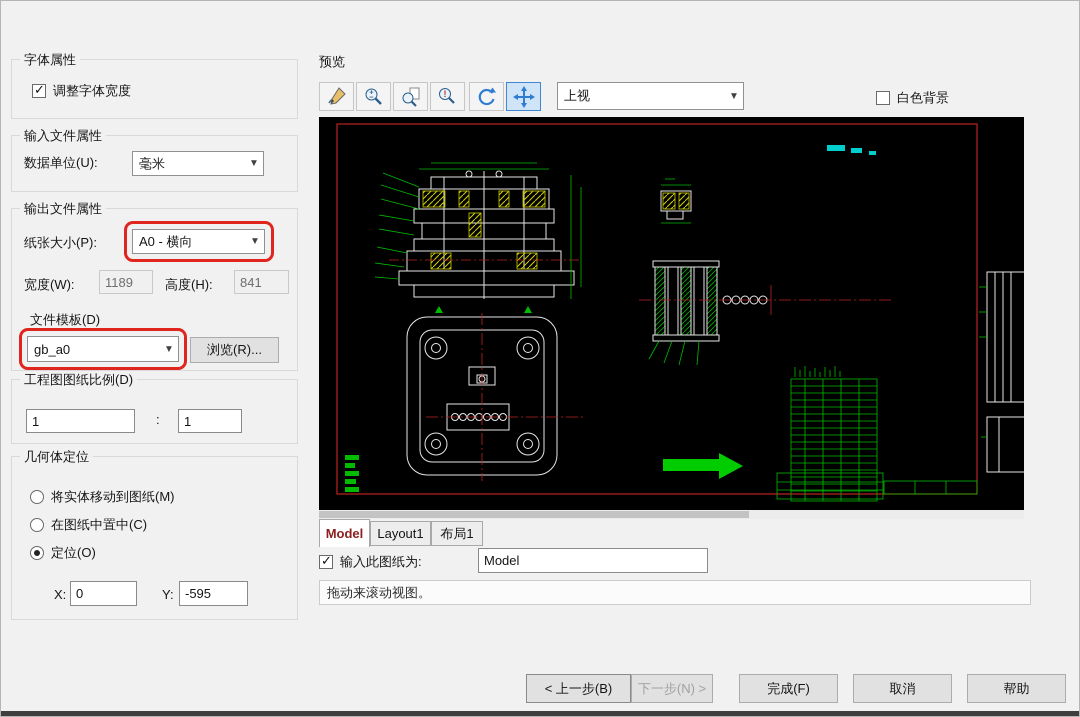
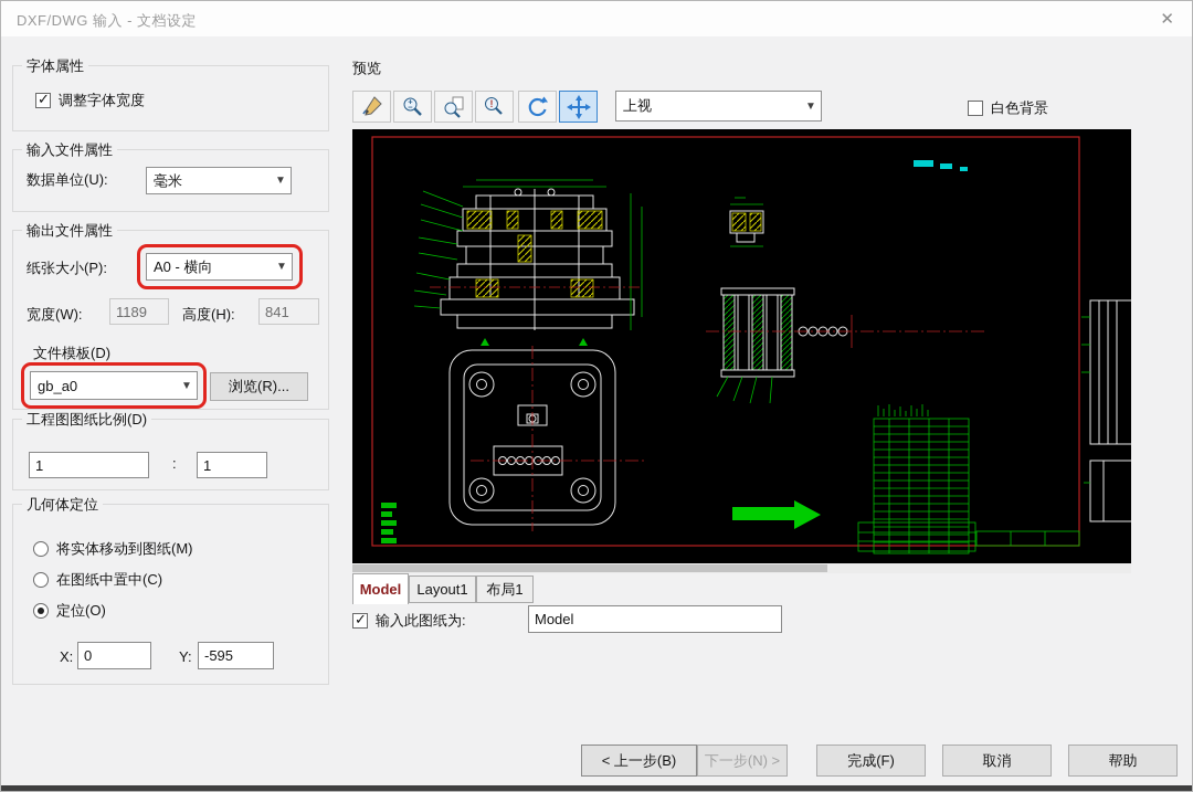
+ DXF/DWG 输入 - 文档设定
+ ✕
  字体属性
  调整字体宽度
  输入文件属性
  数据单位(U):
  毫米
  ▼
  输出文件属性
  纸张大小(P):
  A0 - 横向
  ▼
  宽度(W):
  1189
  高度(H):
  841
  文件模板(D)
  gb_a0
  ▼
  浏览(R)...
  工程图图纸比例(D)
  1
  :
  1
  几何体定位
  将实体移动到图纸(M)
  在图纸中置中(C)
  定位(O)
  X:
  0
  Y:
  -595
  预览
  +
  −
  !
  上视
  ▼
  白色背景
  Model
  Layout1
  布局1
  输入此图纸为:
  Model
- 拖动来滚动视图。
  < 上一步(B)
  下一步(N) >
  完成(F)
  取消
  帮助
